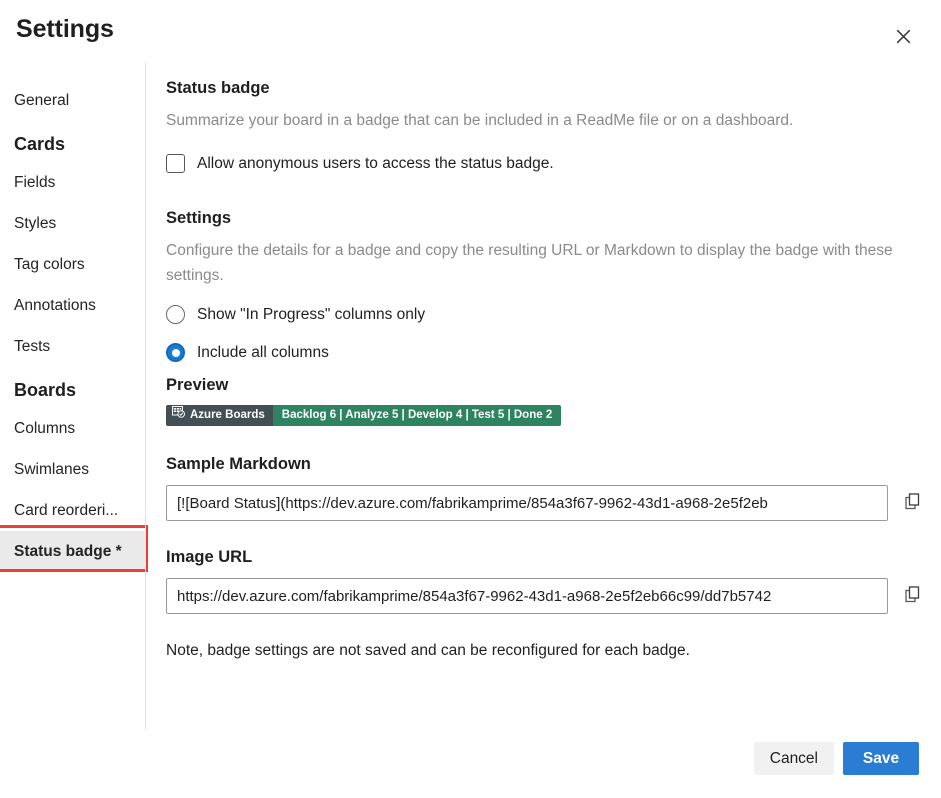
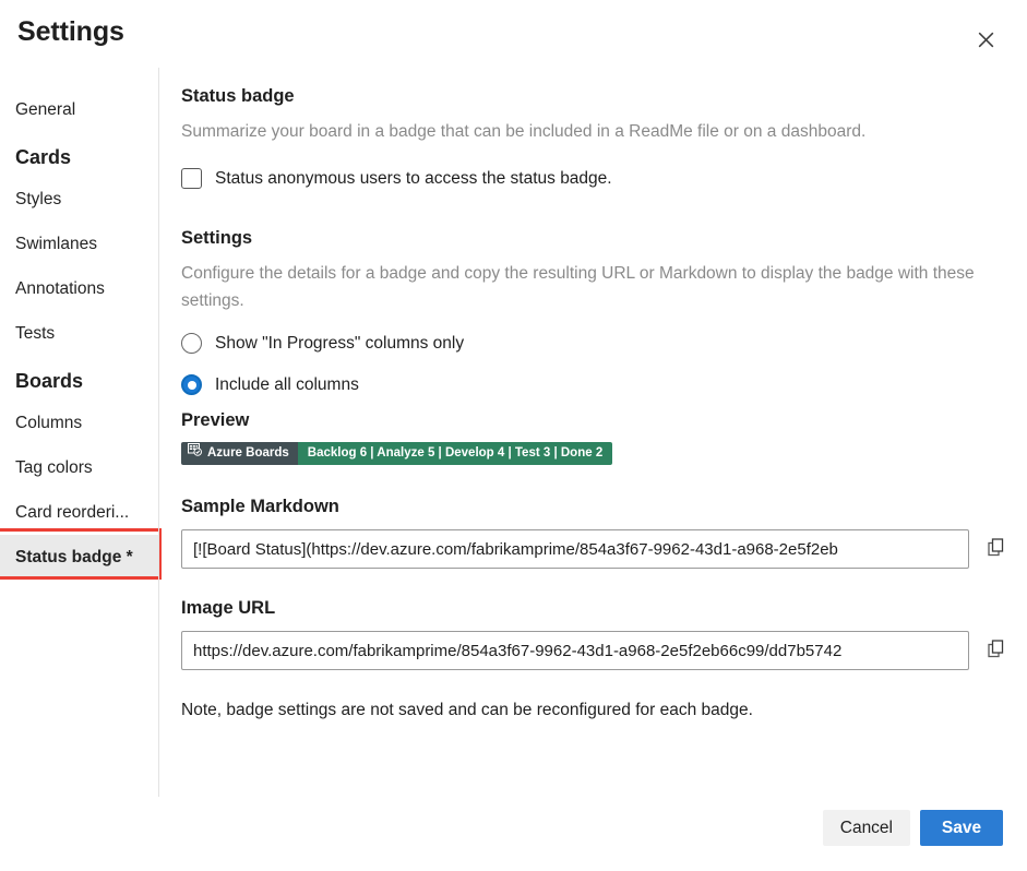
  Settings
  General
  Cards
- Fields
  Styles
- Tag colors
+ Swimlanes
  Annotations
  Tests
  Boards
  Columns
- Swimlanes
+ Tag colors
  Card reorderi...
  Status badge *
  Status badge
  Summarize your board in a badge that can be included in a ReadMe file or on a dashboard.
- Allow anonymous users to access the status badge.
+ Status anonymous users to access the status badge.
  Settings
  Configure the details for a badge and copy the resulting URL or Markdown to display the badge with these settings.
  Show "In Progress" columns only
  Include all columns
  Preview
  Azure Boards
- Backlog 6 | Analyze 5 | Develop 4 | Test 5 | Done 2
+ Backlog 6 | Analyze 5 | Develop 4 | Test 3 | Done 2
  Sample Markdown
  [![Board Status](https://dev.azure.com/fabrikamprime/854a3f67-9962-43d1-a968-2e5f2eb
  Image URL
  https://dev.azure.com/fabrikamprime/854a3f67-9962-43d1-a968-2e5f2eb66c99/dd7b5742
  Note, badge settings are not saved and can be reconfigured for each badge.
  Cancel
  Save
